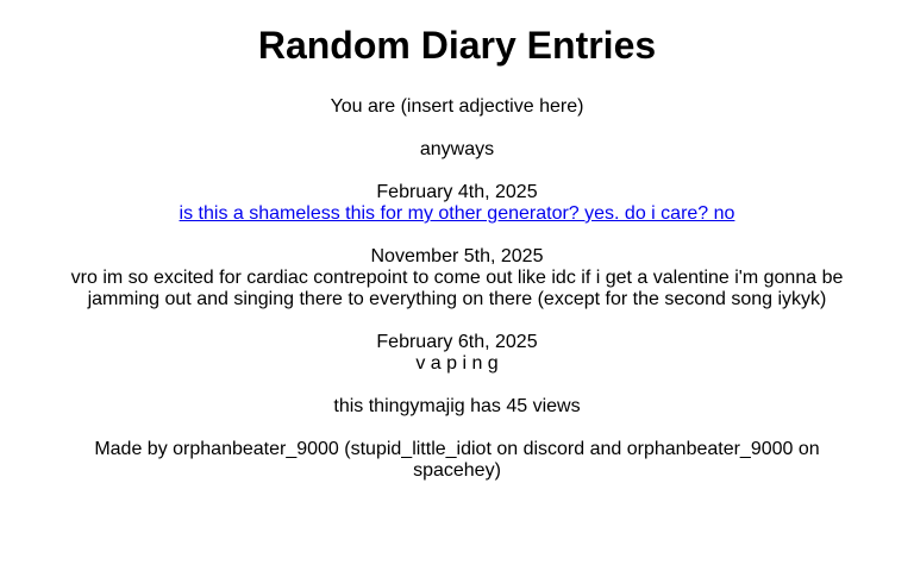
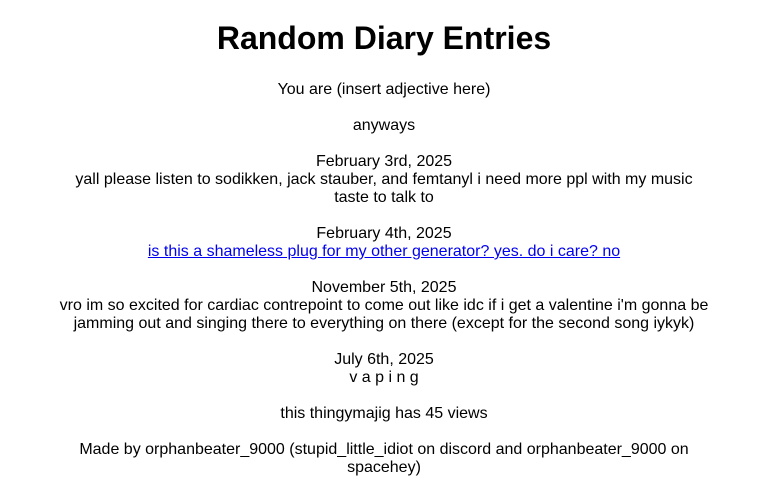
  Random Diary Entries
  You are (insert adjective here)
  anyways
+ February 3rd, 2025
+ yall please listen to sodikken, jack stauber, and femtanyl i need more ppl with my music taste to talk to
  February 4th, 2025
- is this a shameless this for my other generator? yes. do i care? no
+ is this a shameless plug for my other generator? yes. do i care? no
  November 5th, 2025
  vro im so excited for cardiac contrepoint to come out like idc if i get a valentine i'm gonna be jamming out and singing there to everything on there (except for the second song iykyk)
- February 6th, 2025
+ July 6th, 2025
  v a p i n g
  this thingymajig has 45 views
  Made by orphanbeater_9000 (stupid_little_idiot on discord and orphanbeater_9000 on spacehey)
